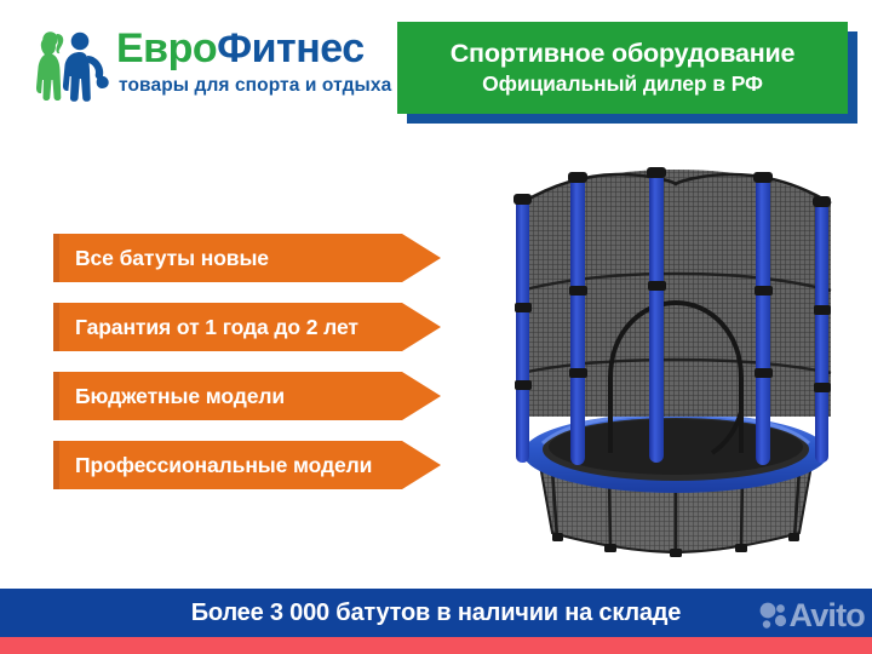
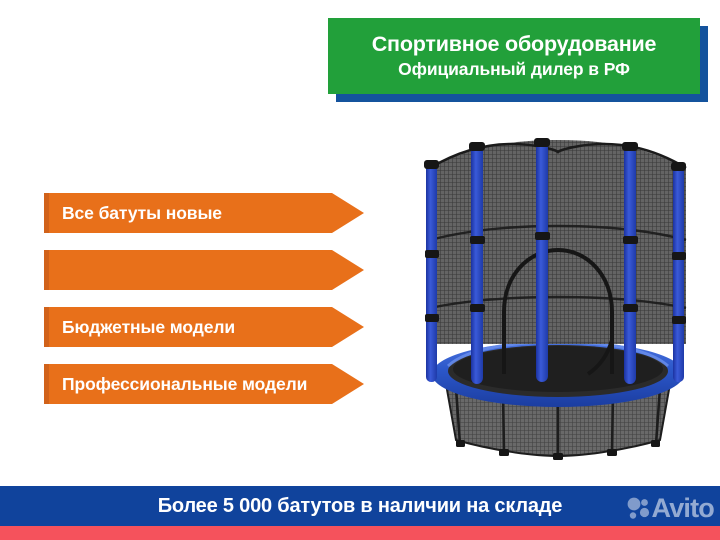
- ЕвроФитнес
- товары для спорта и отдыха
  Спортивное оборудование
  Официальный дилер в РФ
  Все батуты новые
- Гарантия от 1 года до 2 лет
  Бюджетные модели
  Профессиональные модели
- Более 3 000 батутов в наличии на складе
+ Более 5 000 батутов в наличии на складе
  Avito
